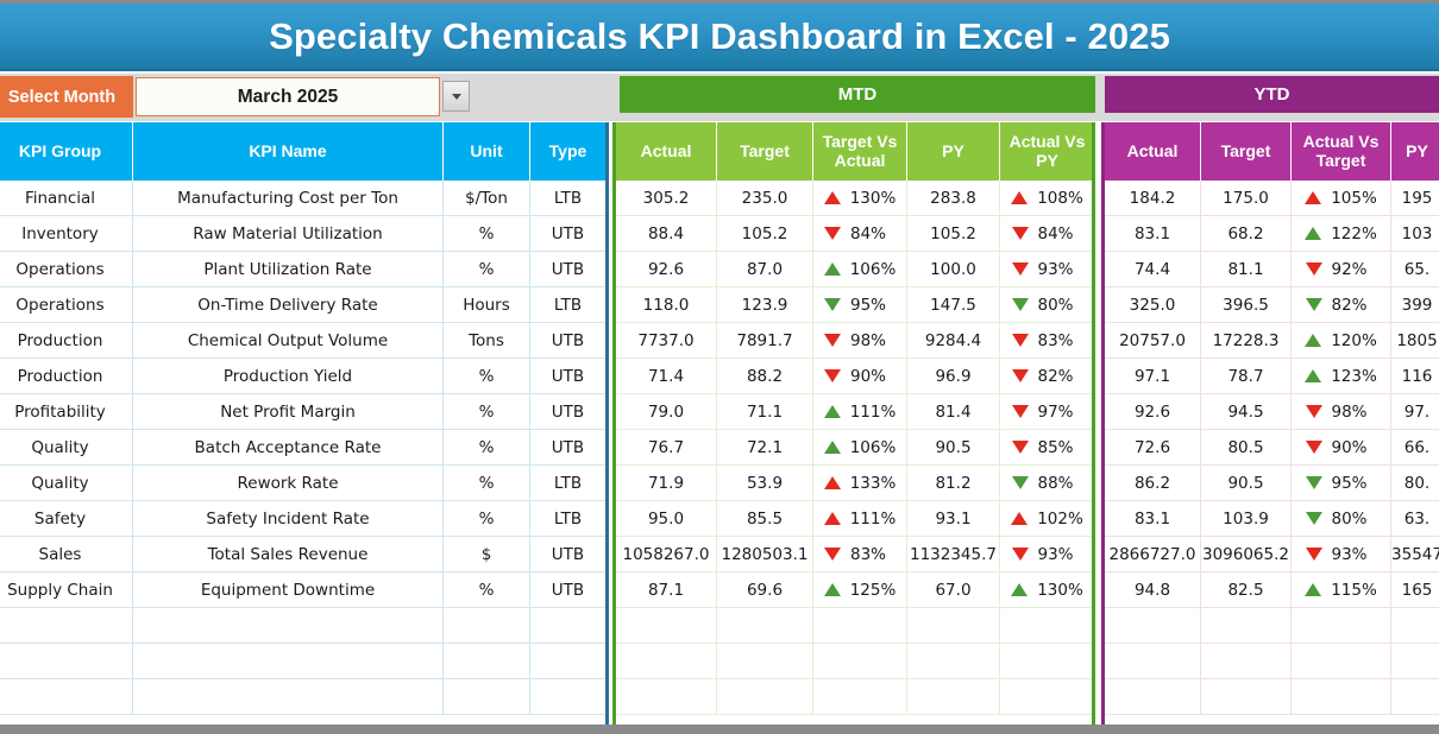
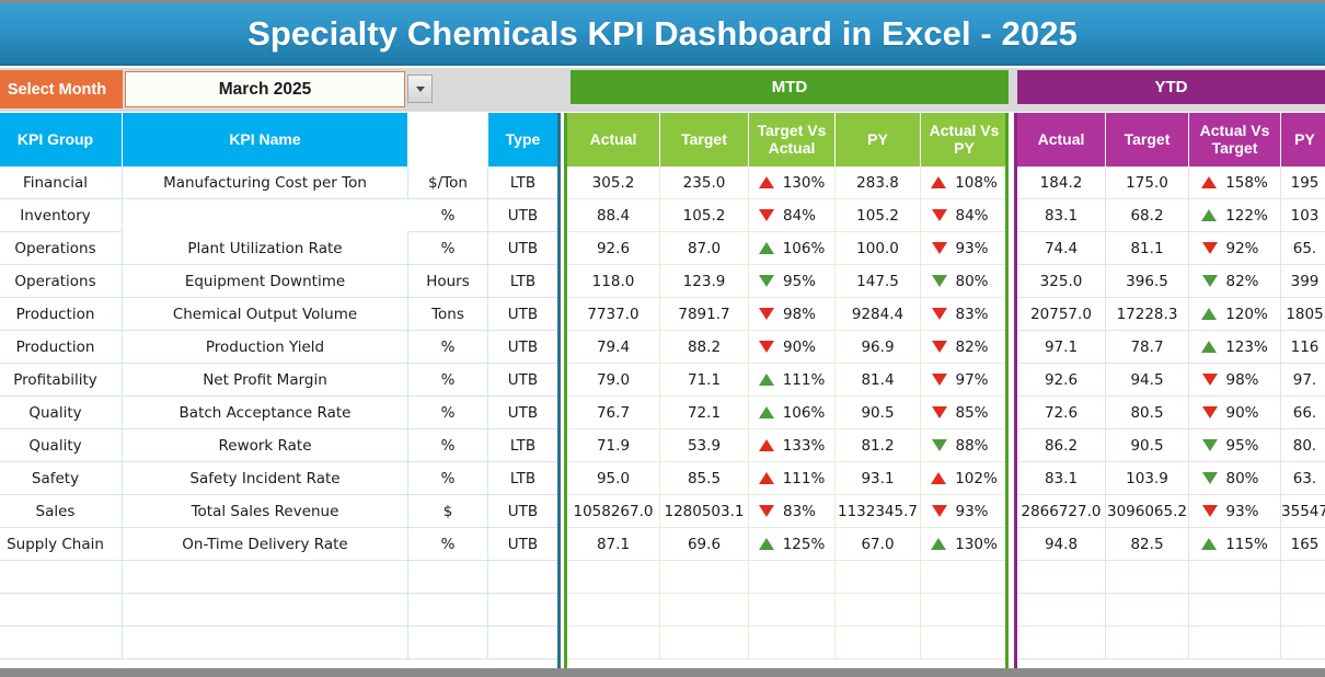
  Specialty Chemicals KPI Dashboard in Excel - 2025
  Select Month
  March 2025
  MTD
  YTD
  KPI Group
  KPI Name
- Unit
  Type
  Actual
  Target
  Target Vs
  Actual
  PY
  Actual Vs
  PY
  Actual
  Target
  Actual Vs
  Target
  PY
  Financial
  Manufacturing Cost per Ton
  $/Ton
  LTB
  305.2
  235.0
  130%
  283.8
  108%
  184.2
  175.0
- 105%
+ 158%
  195
  Inventory
- Raw Material Utilization
  %
  UTB
  88.4
  105.2
  84%
  105.2
  84%
  83.1
  68.2
  122%
  103
  Operations
  Plant Utilization Rate
  %
  UTB
  92.6
  87.0
  106%
  100.0
  93%
  74.4
  81.1
  92%
  65.
  Operations
- On-Time Delivery Rate
+ Equipment Downtime
  Hours
  LTB
  118.0
  123.9
  95%
  147.5
  80%
  325.0
  396.5
  82%
  399
  Production
  Chemical Output Volume
  Tons
  UTB
  7737.0
  7891.7
  98%
  9284.4
  83%
  20757.0
  17228.3
  120%
  1805
  Production
  Production Yield
  %
  UTB
- 71.4
+ 79.4
  88.2
  90%
  96.9
  82%
  97.1
  78.7
  123%
  116
  Profitability
  Net Profit Margin
  %
  UTB
  79.0
  71.1
  111%
  81.4
  97%
  92.6
  94.5
  98%
  97.
  Quality
  Batch Acceptance Rate
  %
  UTB
  76.7
  72.1
  106%
  90.5
  85%
  72.6
  80.5
  90%
  66.
  Quality
  Rework Rate
  %
  LTB
  71.9
  53.9
  133%
  81.2
  88%
  86.2
  90.5
  95%
  80.
  Safety
  Safety Incident Rate
  %
  LTB
  95.0
  85.5
  111%
  93.1
  102%
  83.1
  103.9
  80%
  63.
  Sales
  Total Sales Revenue
  $
  UTB
  1058267.0
  1280503.1
  83%
  1132345.7
  93%
  2866727.0
  3096065.2
  93%
  35547
  Supply Chain
- Equipment Downtime
+ On-Time Delivery Rate
  %
  UTB
  87.1
  69.6
  125%
  67.0
  130%
  94.8
  82.5
  115%
  165
